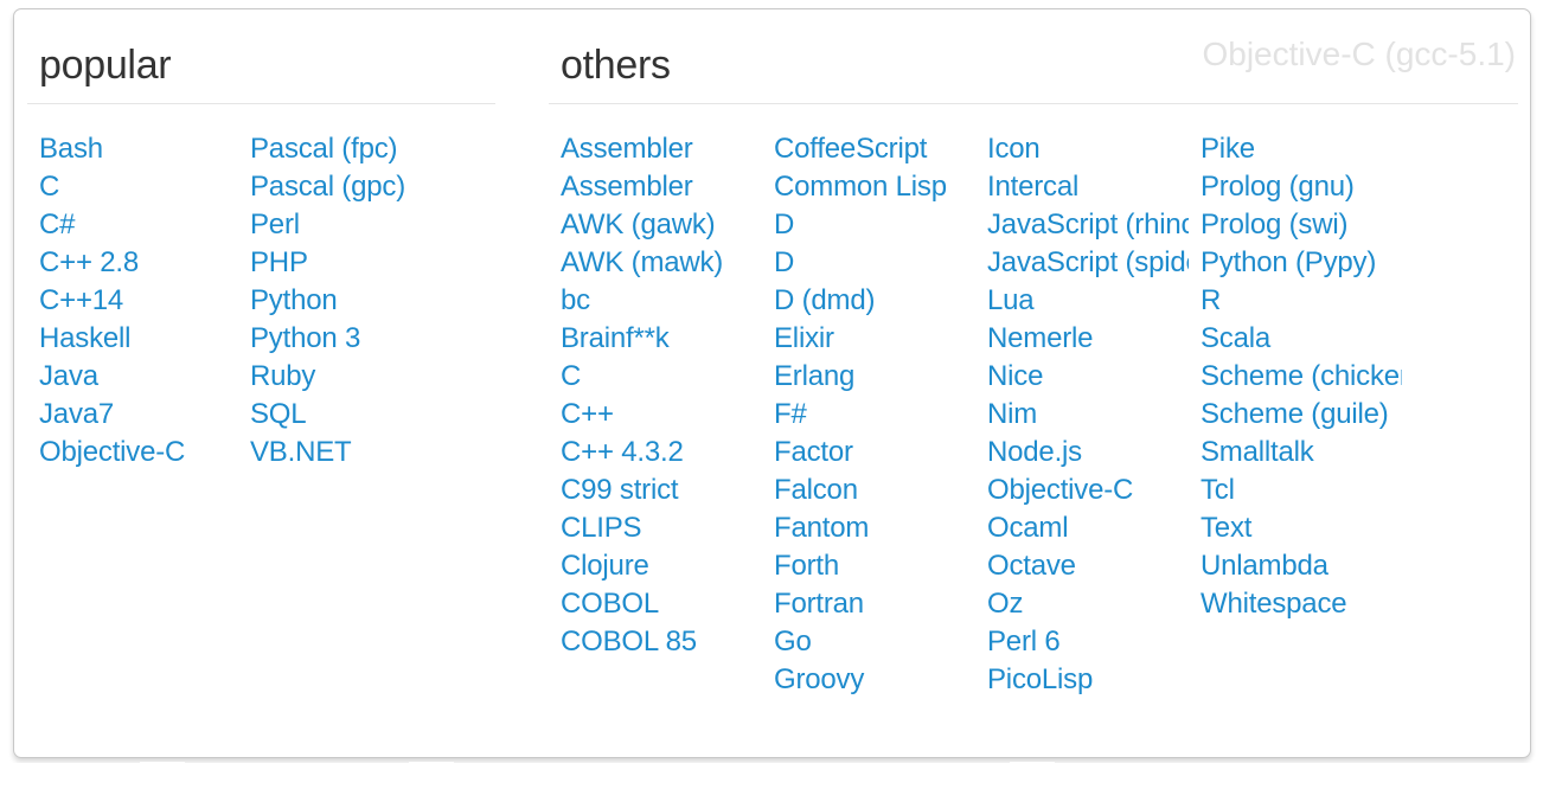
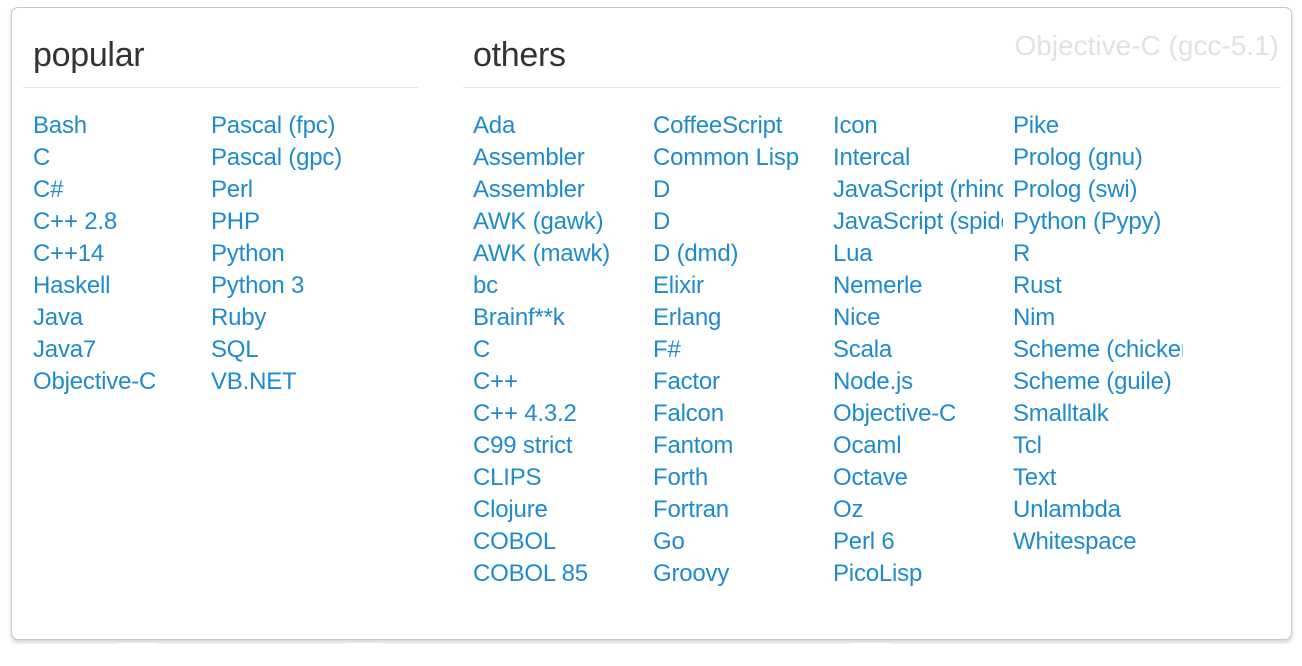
  Objective-C (gcc-5.1)
  popular
  Bash
  C
  C#
  C++ 2.8
  C++14
  Haskell
  Java
  Java7
  Objective-C
  Pascal (fpc)
  Pascal (gpc)
  Perl
  PHP
  Python
  Python 3
  Ruby
  SQL
  VB.NET
  others
+ Ada
  Assembler
  Assembler
  AWK (gawk)
  AWK (mawk)
  bc
  Brainf**k
  C
  C++
  C++ 4.3.2
  C99 strict
  CLIPS
  Clojure
  COBOL
  COBOL 85
  CoffeeScript
  Common Lisp
  D
  D
  D (dmd)
  Elixir
  Erlang
  F#
  Factor
  Falcon
  Fantom
  Forth
  Fortran
  Go
  Groovy
  Icon
  Intercal
  JavaScript (rhin
  Lua
  Nemerle
  Nice
- Nim
+ Scala
  Node.js
  Objective-C
  Ocaml
  Octave
  Oz
  Perl 6
  PicoLisp
  Pike
  Prolog (gnu)
  Prolog (swi)
  Python (Pypy)
  R
+ Rust
- Scala
+ Nim
  Scheme (chicke
  Scheme (guile)
  Smalltalk
  Tcl
  Text
  Unlambda
  Whitespace
